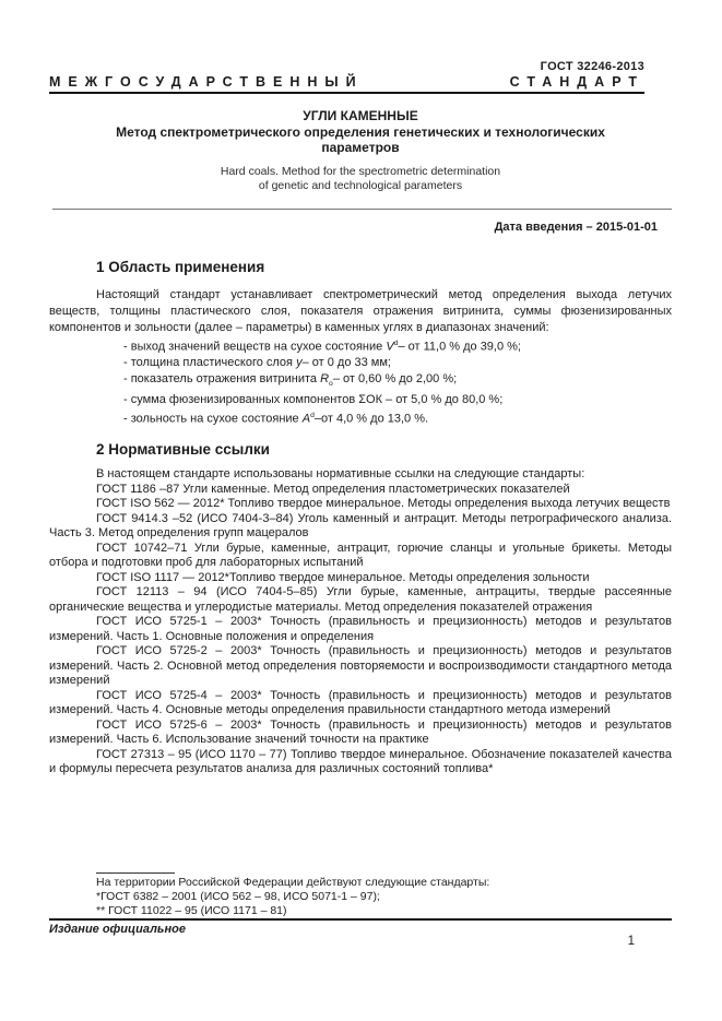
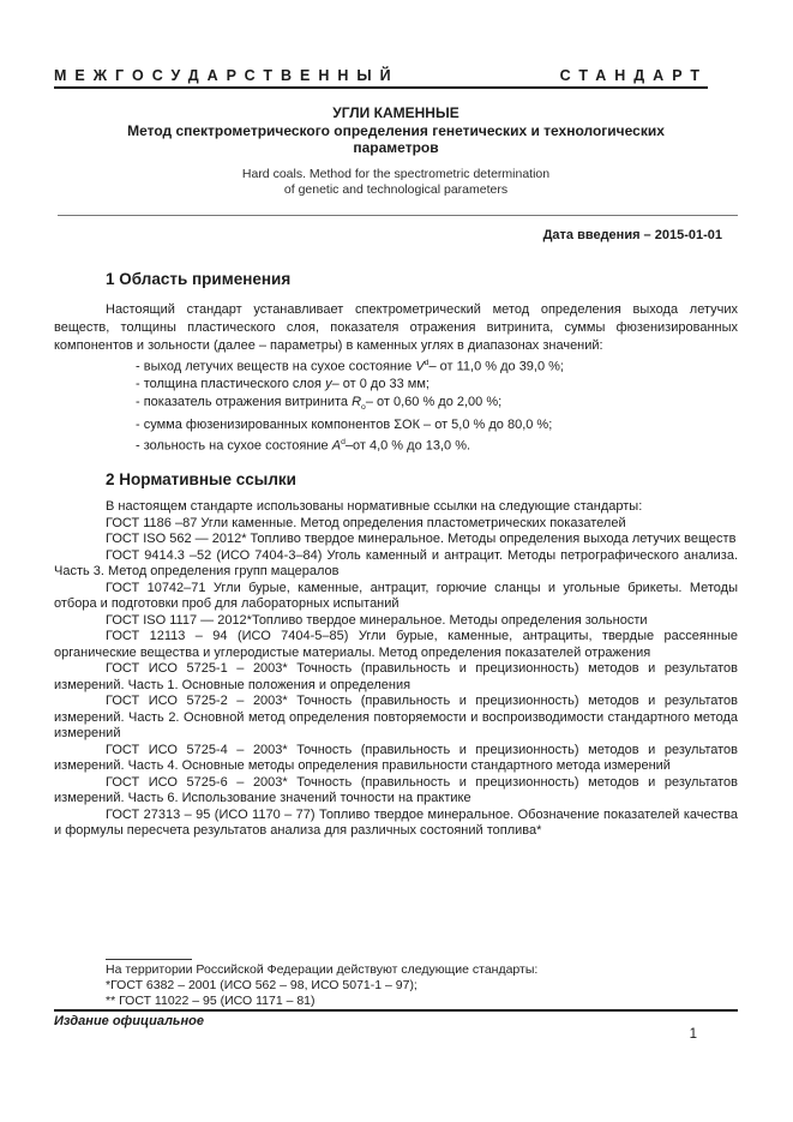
- ГОСТ 32246-2013
  МЕЖГОСУДАРСТВЕННЫЙ
  СТАНДАРТ
  УГЛИ КАМЕННЫЕ
  Метод спектрометрического определения генетических и технологических
  параметров
  Hard coals. Method for the spectrometric determination
  of genetic and technological parameters
  Дата введения – 2015-01-01
  1 Область применения
  Настоящий стандарт устанавливает спектрометрический метод определения выхода летучих веществ, толщины пластического слоя, показателя отражения витринита, суммы фюзенизированных компонентов и зольности (далее – параметры) в каменных углях в диапазонах значений:
- - выход значений веществ на сухое состояние V – от 11,0 % до 39,0 %;
+ - выход летучих веществ на сухое состояние V – от 11,0 % до 39,0 %;
  - толщина пластического слоя y– от 0 до 33 мм;
  - показатель отражения витринита R – от 0,60 % до 2,00 %;
  - сумма фюзенизированных компонентов ΣОК – от 5,0 % до 80,0 %;
  - зольность на сухое состояние A –от 4,0 % до 13,0 %.
  2 Нормативные ссылки
  В настоящем стандарте использованы нормативные ссылки на следующие стандарты:
  ГОСТ 1186 –87 Угли каменные. Метод определения пластометрических показателей
  ГОСТ ISO 562 — 2012* Топливо твердое минеральное. Методы определения выхода летучих веществ
  ГОСТ 9414.3 –52 (ИСО 7404-3–84) Уголь каменный и антрацит. Методы петрографического анализа. Часть 3. Метод определения групп мацералов
  ГОСТ 10742–71 Угли бурые, каменные, антрацит, горючие сланцы и угольные брикеты. Методы отбора и подготовки проб для лабораторных испытаний
  ГОСТ ISO 1117 — 2012*Топливо твердое минеральное. Методы определения зольности
  ГОСТ 12113 – 94 (ИСО 7404-5–85) Угли бурые, каменные, антрациты, твердые рассеянные органические вещества и углеродистые материалы. Метод определения показателей отражения
  ГОСТ ИСО 5725-1 – 2003* Точность (правильность и прецизионность) методов и результатов измерений. Часть 1. Основные положения и определения
  ГОСТ ИСО 5725-2 – 2003* Точность (правильность и прецизионность) методов и результатов измерений. Часть 2. Основной метод определения повторяемости и воспроизводимости стандартного метода измерений
  ГОСТ ИСО 5725-4 – 2003* Точность (правильность и прецизионность) методов и результатов измерений. Часть 4. Основные методы определения правильности стандартного метода измерений
  ГОСТ ИСО 5725-6 – 2003* Точность (правильность и прецизионность) методов и результатов измерений. Часть 6. Использование значений точности на практике
  ГОСТ 27313 – 95 (ИСО 1170 – 77) Топливо твердое минеральное. Обозначение показателей качества и формулы пересчета результатов анализа для различных состояний топлива*
  На территории Российской Федерации действуют следующие стандарты:
  *ГОСТ 6382 – 2001 (ИСО 562 – 98, ИСО 5071-1 – 97);
  ** ГОСТ 11022 – 95 (ИСО 1171 – 81)
  Издание официальное
  1
